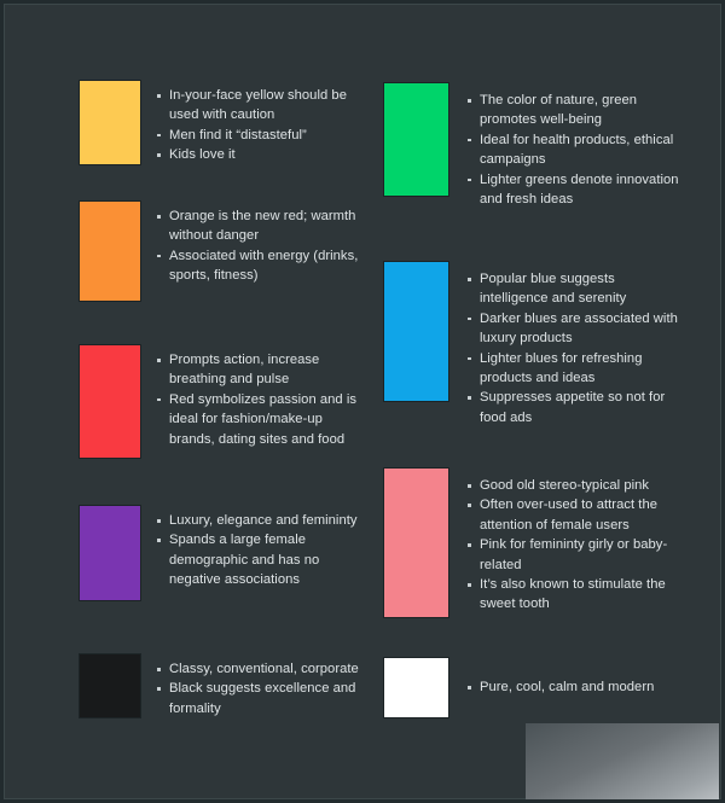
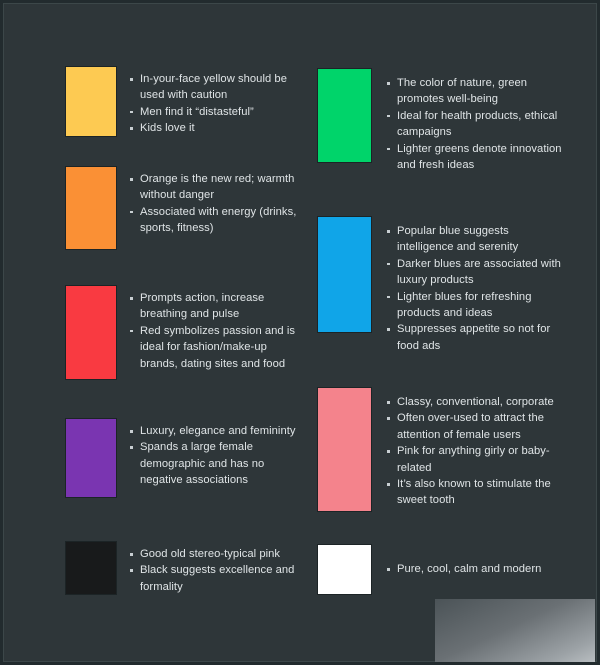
  In-your-face yellow should be used with caution
  Men find it “distasteful”
  Kids love it
  Orange is the new red; warmth without danger
  Associated with energy (drinks, sports, fitness)
  Prompts action, increase breathing and pulse
  Red symbolizes passion and is ideal for fashion/make-up brands, dating sites and food
  Luxury, elegance and femininty
  Spands a large female demographic and has no negative associations
- Classy, conventional, corporate
+ Good old stereo-typical pink
  Black suggests excellence and formality
  The color of nature, green promotes well-being
  Ideal for health products, ethical campaigns
  Lighter greens denote innovation and fresh ideas
  Popular blue suggests intelligence and serenity
  Darker blues are associated with luxury products
  Lighter blues for refreshing products and ideas
  Suppresses appetite so not for food ads
- Good old stereo-typical pink
+ Classy, conventional, corporate
  Often over-used to attract the attention of female users
- Pink for femininty girly or baby-related
+ Pink for anything girly or baby-related
  It’s also known to stimulate the sweet tooth
  Pure, cool, calm and modern
